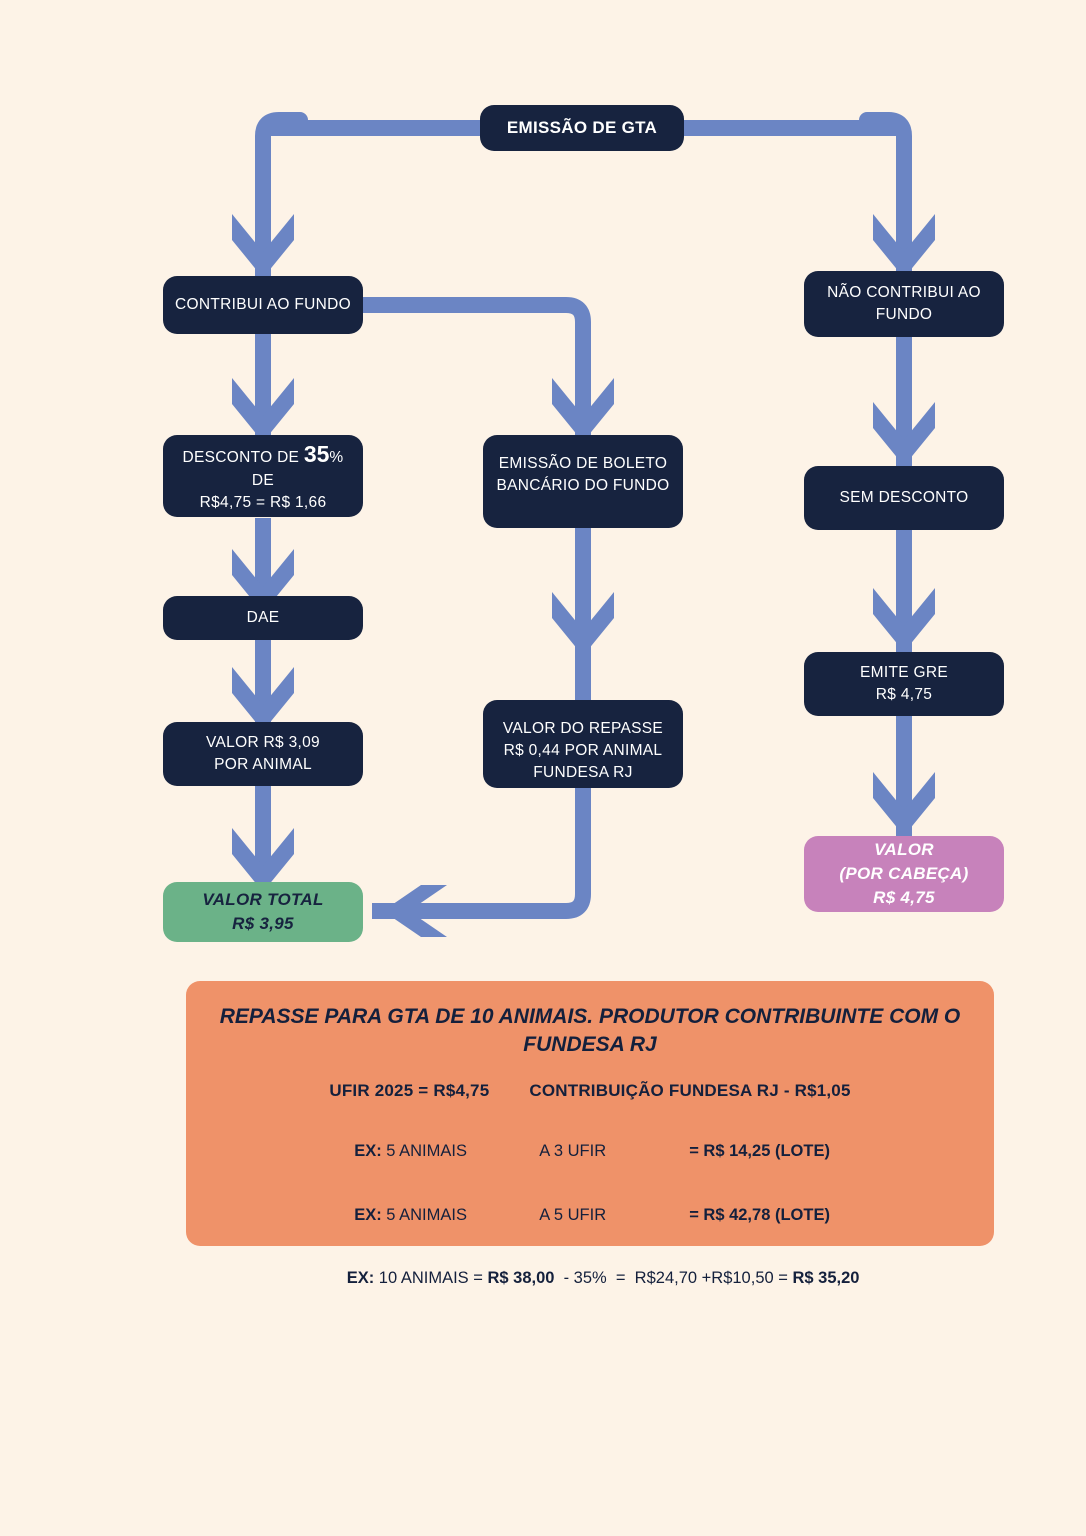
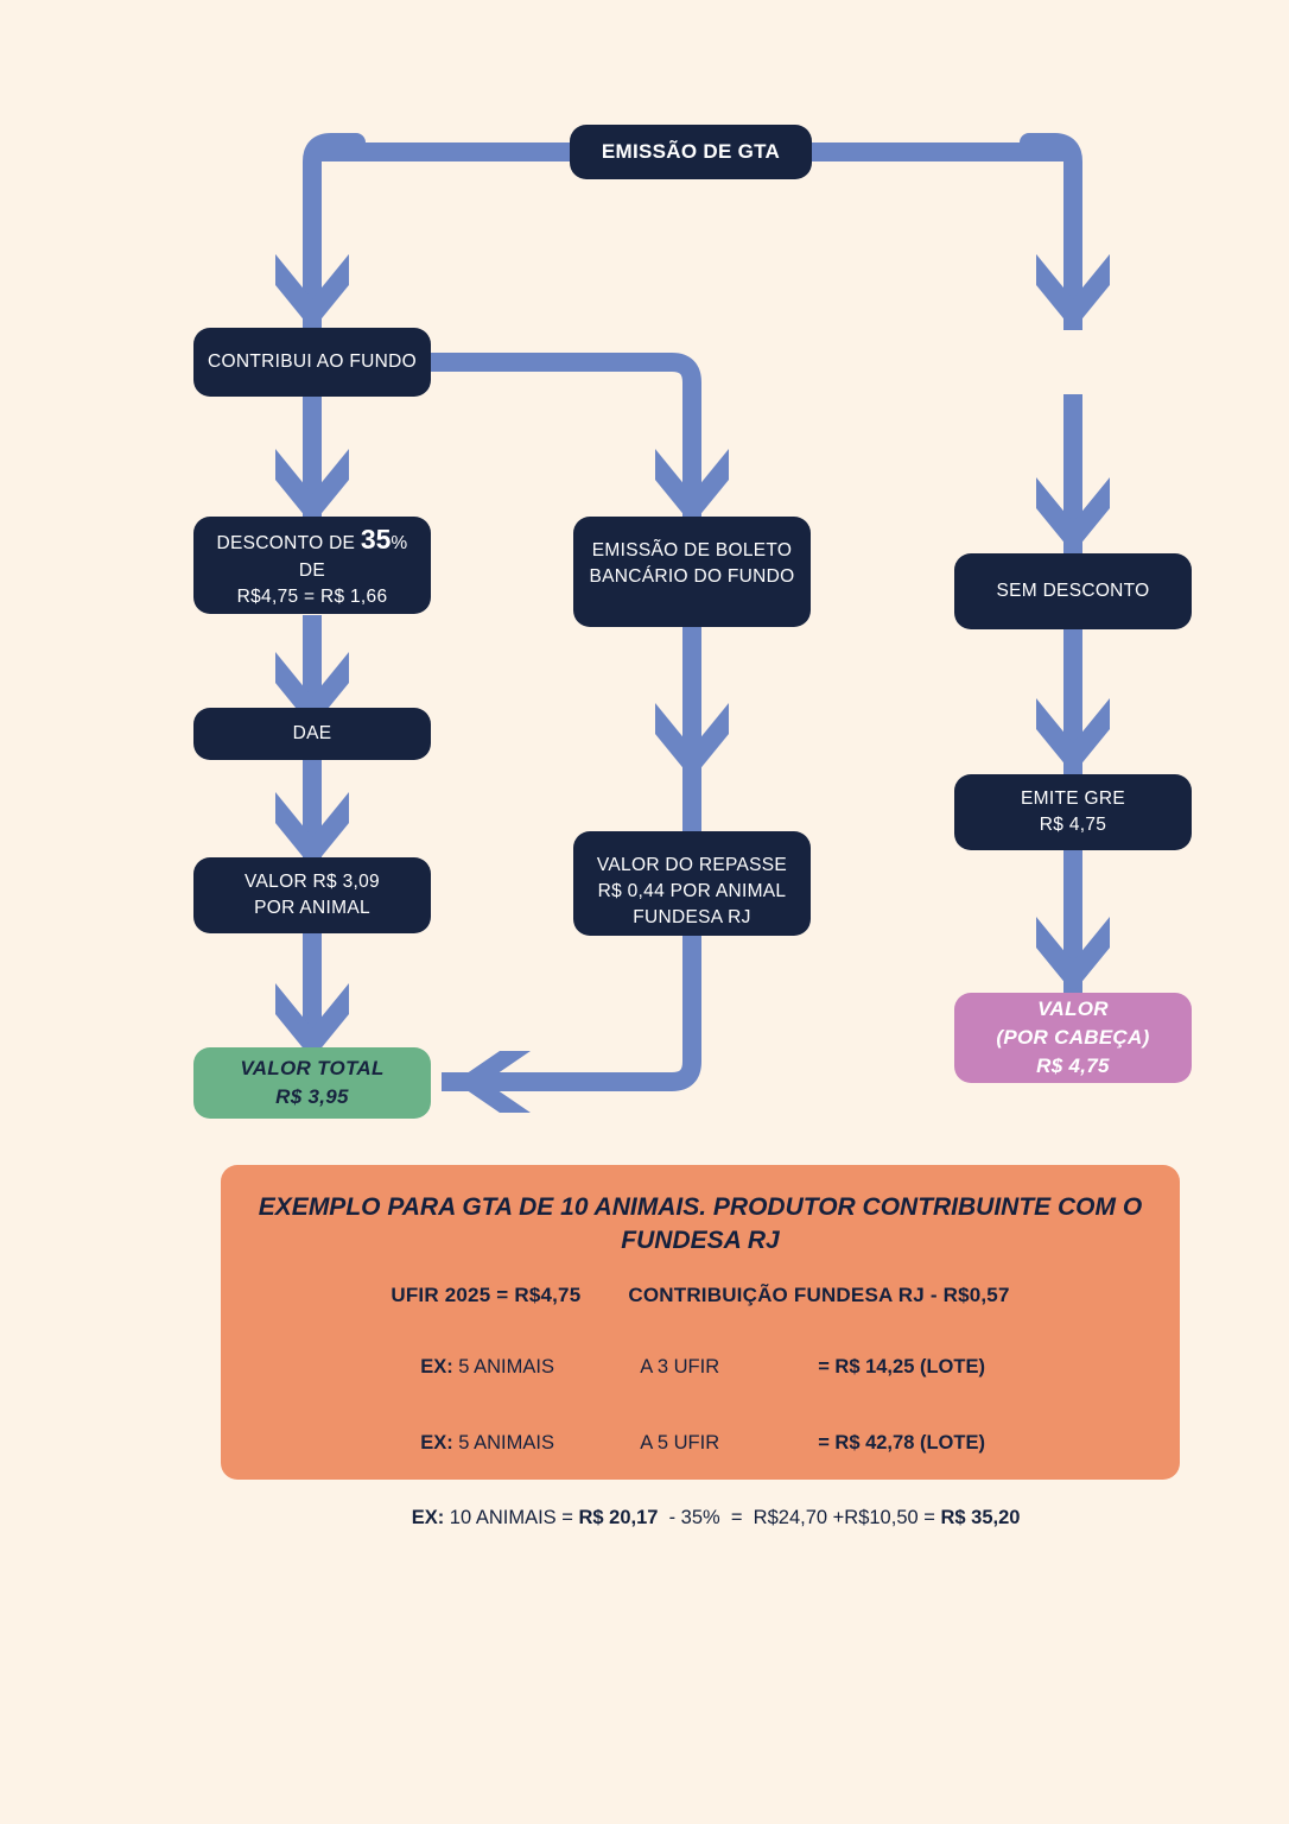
  EMISSÃO DE GTA
  CONTRIBUI AO FUNDO
- NÃO CONTRIBUI AO
- FUNDO
  DESCONTO DE 35% DE
  R$4,75 = R$ 1,66
  EMISSÃO DE BOLETO
  BANCÁRIO DO FUNDO
  SEM DESCONTO
  DAE
  EMITE GRE
  R$ 4,75
  VALOR DO REPASSE
  R$ 0,44 POR ANIMAL
  FUNDESA RJ
  VALOR R$ 3,09
  POR ANIMAL
  VALOR
  (POR CABEÇA)
  R$ 4,75
  VALOR TOTAL
  R$ 3,95
- REPASSE PARA GTA DE 10 ANIMAIS. PRODUTOR CONTRIBUINTE COM O FUNDESA RJ
+ EXEMPLO PARA GTA DE 10 ANIMAIS. PRODUTOR CONTRIBUINTE COM O FUNDESA RJ
- UFIR 2025 = R$4,75 CONTRIBUIÇÃO FUNDESA RJ - R$1,05
+ UFIR 2025 = R$4,75 CONTRIBUIÇÃO FUNDESA RJ - R$0,57
  EX: 5 ANIMAIS A 3 UFIR = R$ 14,25 (LOTE)
  EX: 5 ANIMAIS A 5 UFIR = R$ 42,78 (LOTE)
- EX: 10 ANIMAIS = R$ 38,00 - 35% = R$24,70 +R$10,50 = R$ 35,20
+ EX: 10 ANIMAIS = R$ 20,17 - 35% = R$24,70 +R$10,50 = R$ 35,20
